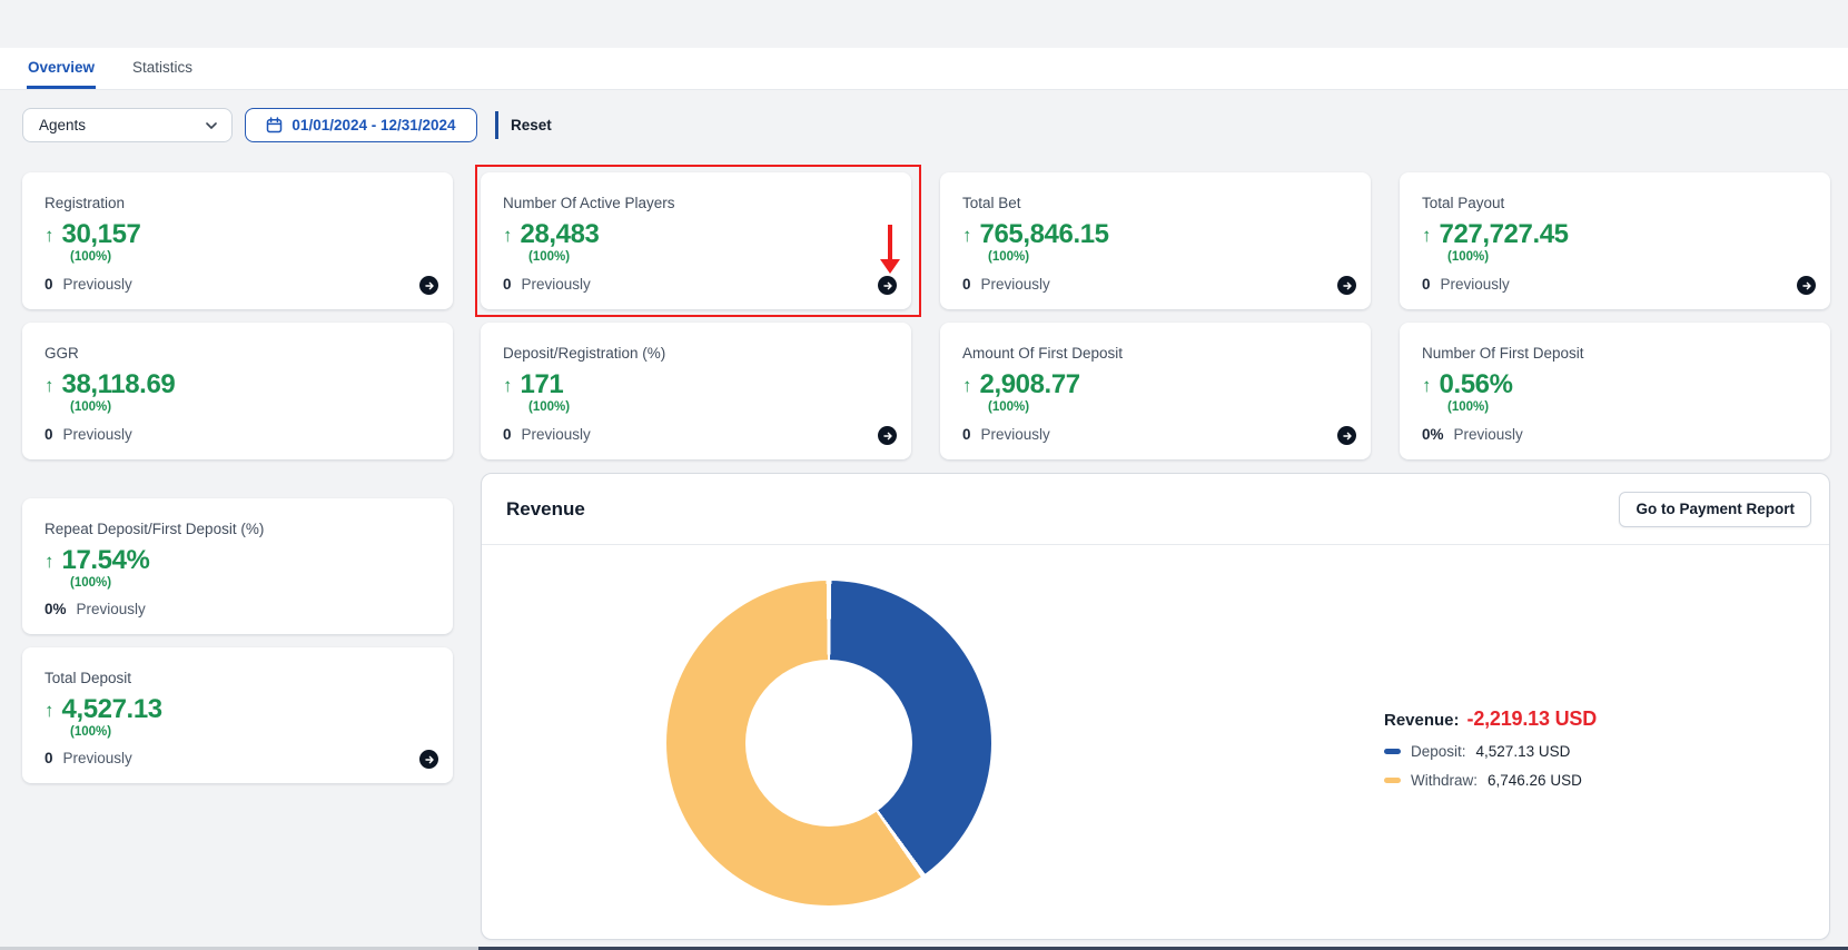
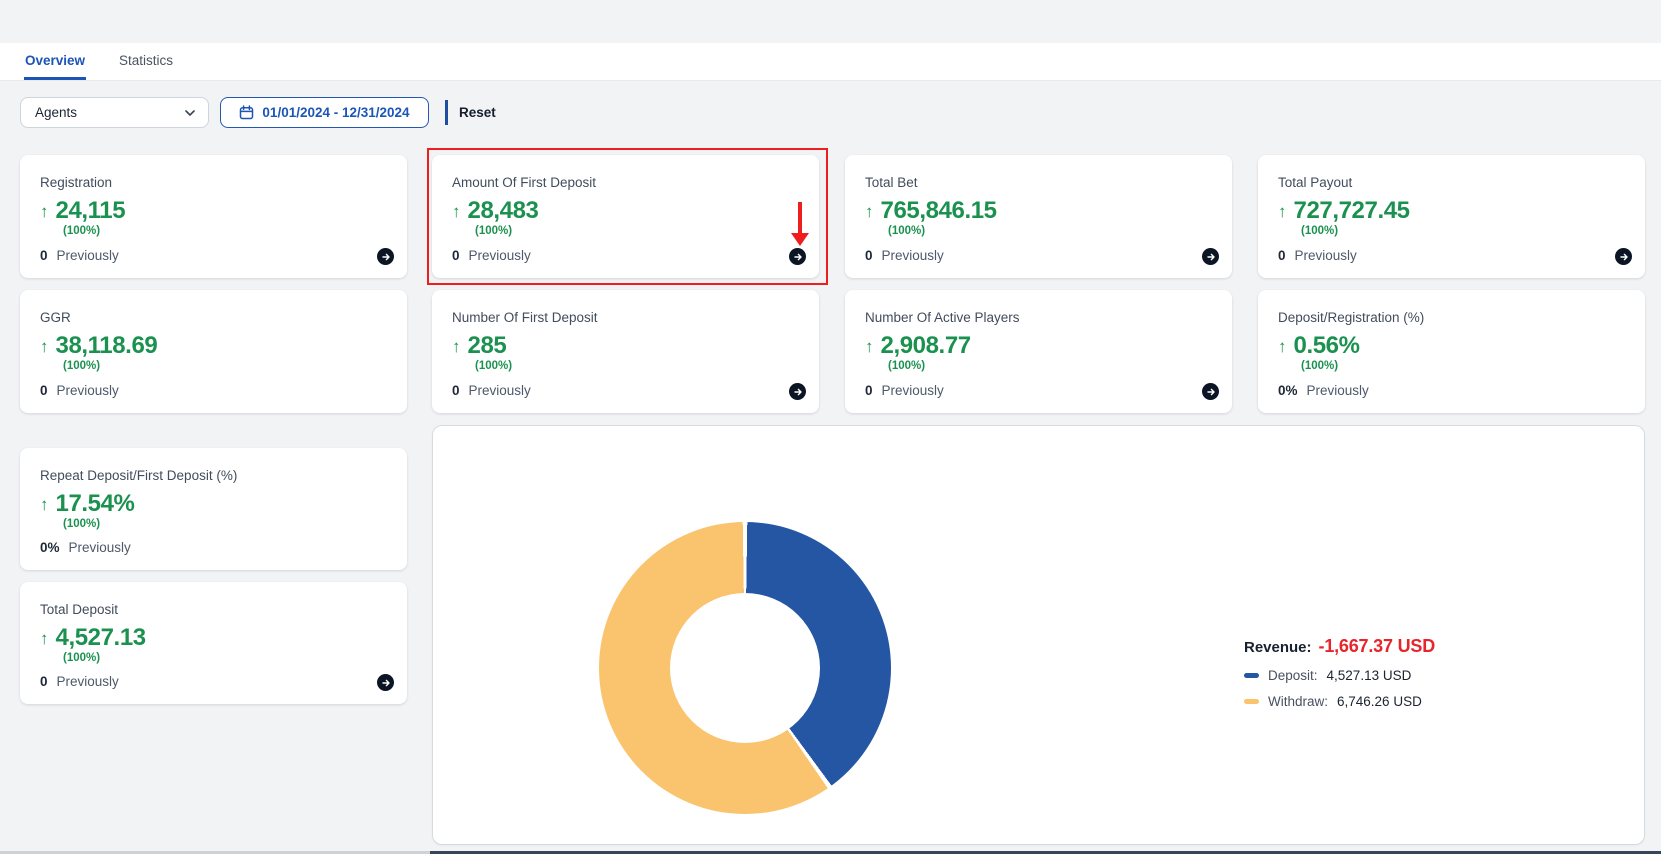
  Overview
  Statistics
  Agents
  01/01/2024 - 12/31/2024
  Reset
  Registration
  ↑
- 30,157
+ 24,115
  (100%)
  0
  Previously
- Number Of Active Players
+ Amount Of First Deposit
  ↑
  28,483
  (100%)
  0
  Previously
  Total Bet
  ↑
  765,846.15
  (100%)
  0
  Previously
  Total Payout
  ↑
  727,727.45
  (100%)
  0
  Previously
  GGR
  ↑
  38,118.69
  (100%)
  0
  Previously
- Deposit/Registration (%)
+ Number Of First Deposit
  ↑
- 171
+ 285
  (100%)
  0
  Previously
- Amount Of First Deposit
+ Number Of Active Players
  ↑
  2,908.77
  (100%)
  0
  Previously
- Number Of First Deposit
+ Deposit/Registration (%)
  ↑
  0.56%
  (100%)
  0%
  Previously
  Repeat Deposit/First Deposit (%)
  ↑
  17.54%
  (100%)
  0%
  Previously
  Total Deposit
  ↑
  4,527.13
  (100%)
  0
  Previously
- Revenue
- Go to Payment Report
  Revenue:
- -2,219.13 USD
+ -1,667.37 USD
  Deposit:
  4,527.13 USD
  Withdraw:
  6,746.26 USD
